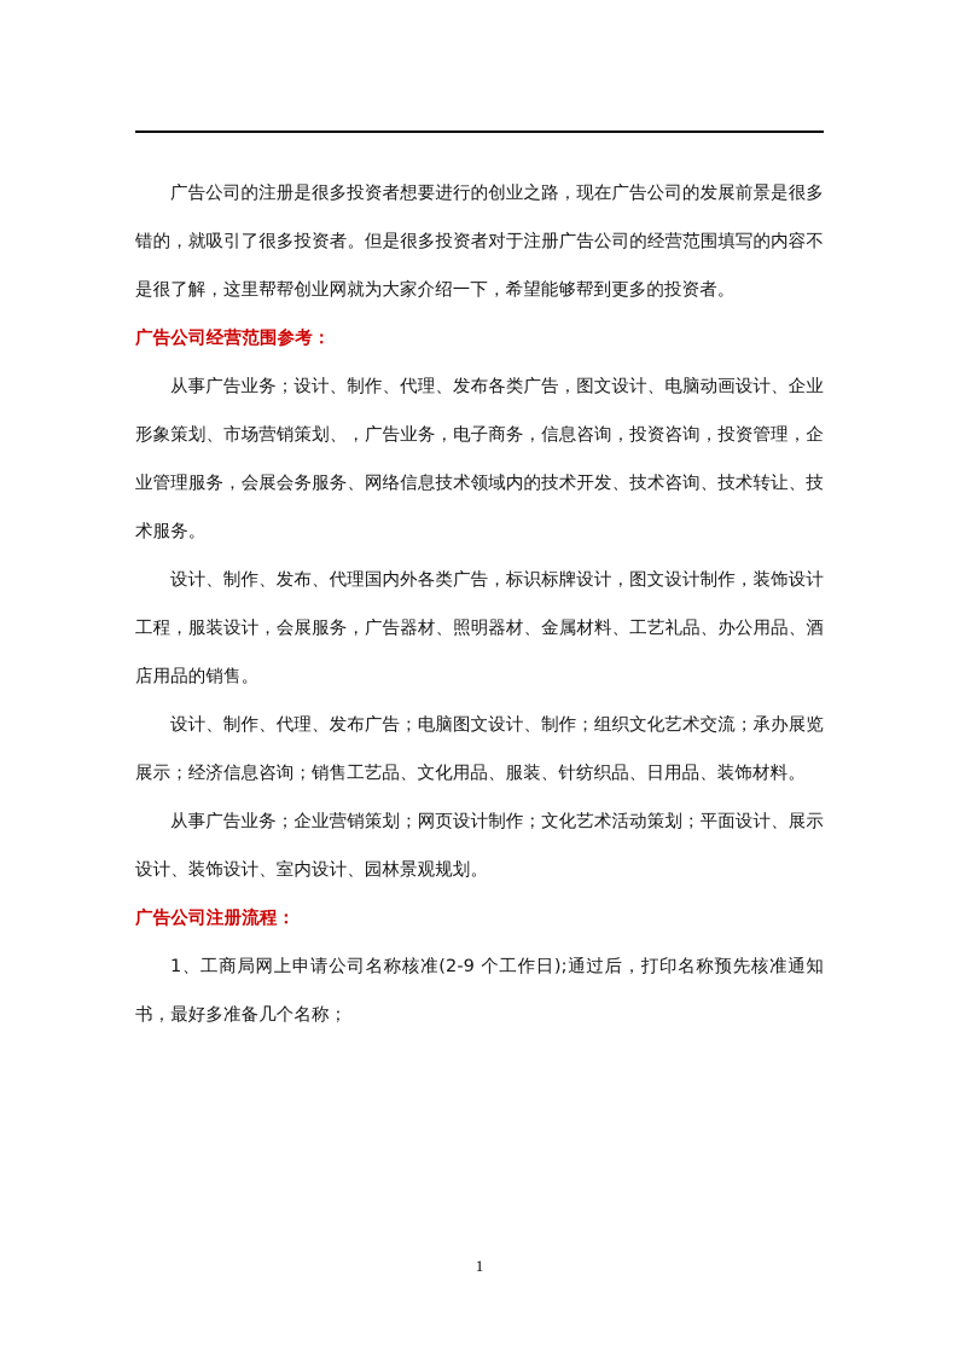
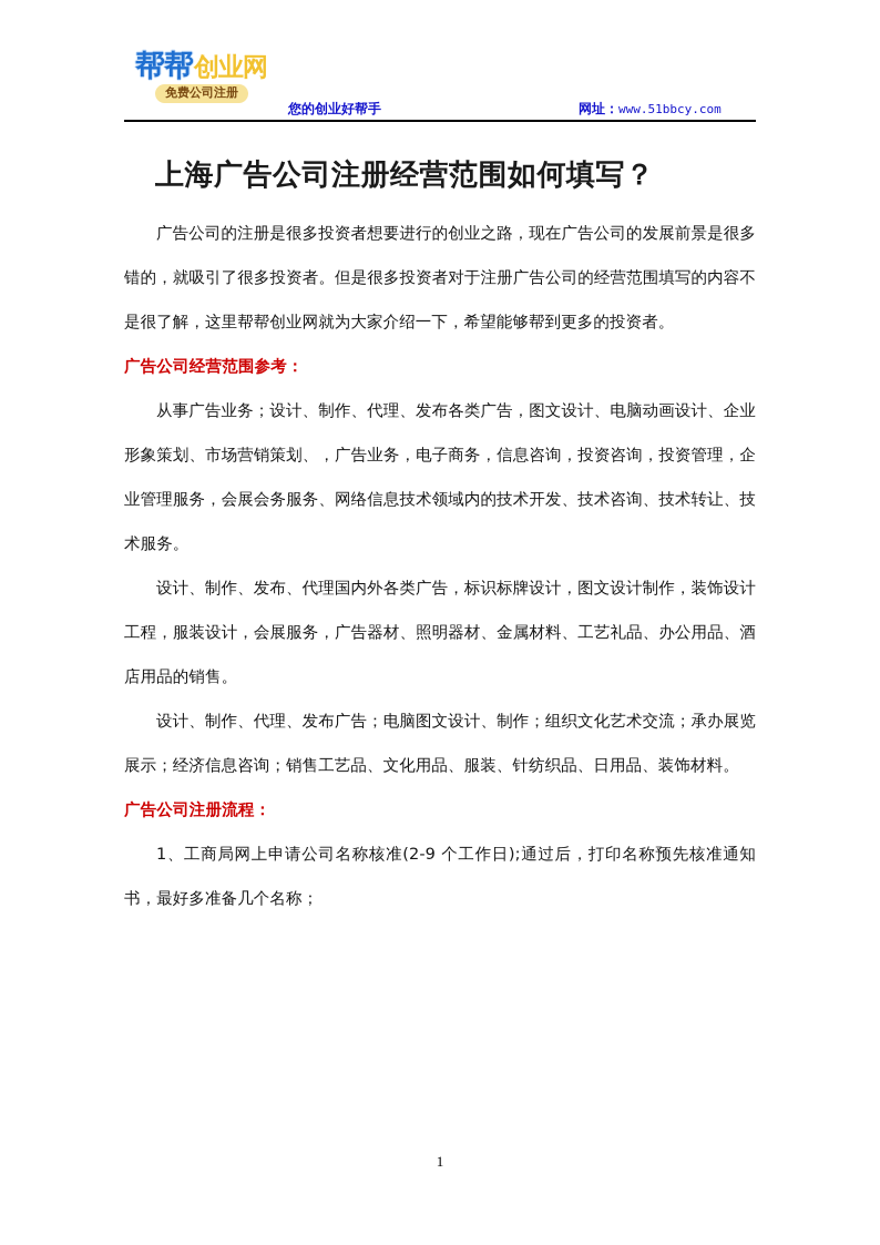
+ 帮帮
+ 创业网
+ 免费公司注册
+ 您的创业好帮手
+ 网址：www.51bbcy.com
+ 上海广告公司注册经营范围如何填写？
  广告公司的注册是很多投资者想要进行的创业之路，现在广告公司的发展前景是很多错的，就吸引了很多投资者。但是很多投资者对于注册广告公司的经营范围填写的内容不是很了解，这里帮帮创业网就为大家介绍一下，希望能够帮到更多的投资者。
  广告公司经营范围参考：
  从事广告业务；设计、制作、代理、发布各类广告，图文设计、电脑动画设计、企业形象策划、市场营销策划、，广告业务，电子商务，信息咨询，投资咨询，投资管理，企业管理服务，会展会务服务、网络信息技术领域内的技术开发、技术咨询、技术转让、技术服务。
  设计、制作、发布、代理国内外各类广告，标识标牌设计，图文设计制作，装饰设计工程，服装设计，会展服务，广告器材、照明器材、金属材料、工艺礼品、办公用品、酒店用品的销售。
  设计、制作、代理、发布广告；电脑图文设计、制作；组织文化艺术交流；承办展览展示；经济信息咨询；销售工艺品、文化用品、服装、针纺织品、日用品、装饰材料。
- 从事广告业务；企业营销策划；网页设计制作；文化艺术活动策划；平面设计、展示设计、装饰设计、室内设计、园林景观规划。
  广告公司注册流程：
  1、工商局网上申请公司名称核准(2-9 个工作日);通过后，打印名称预先核准通知书，最好多准备几个名称；
  1
